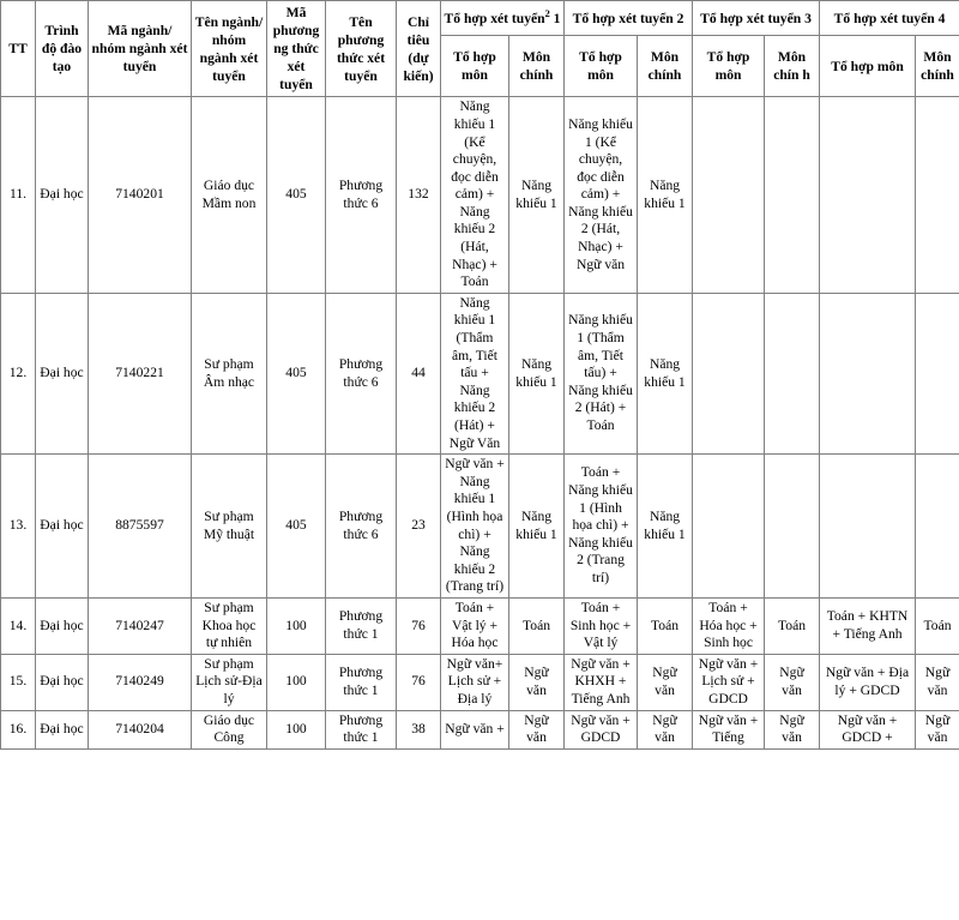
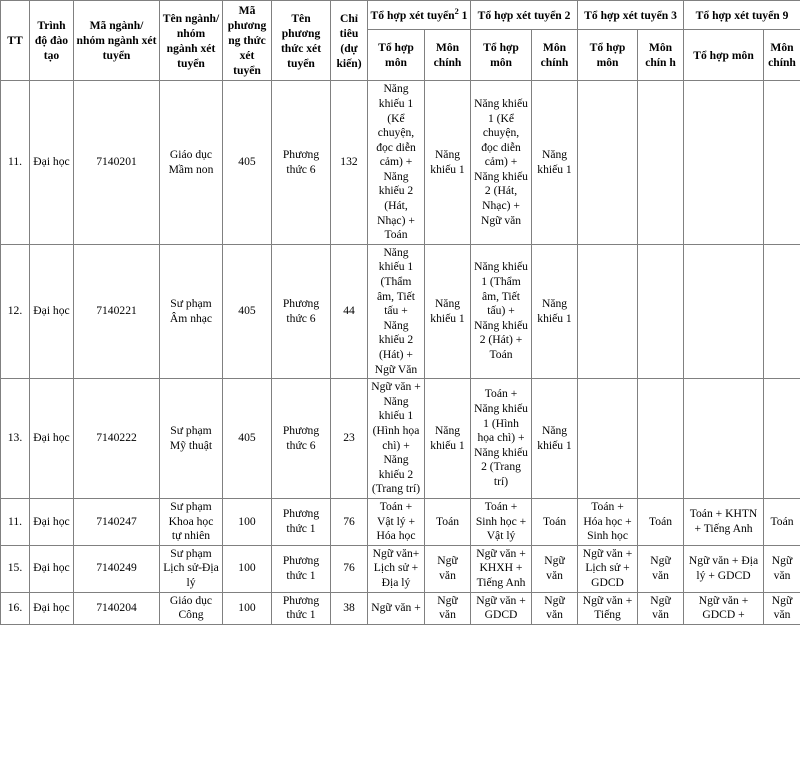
- TT	Trình độ đào tạo	Mã ngành/ nhóm ngành xét tuyển	Tên ngành/ nhóm ngành xét tuyển	Mã phương ng thức xét tuyển	Tên phương thức xét tuyển	Chỉ tiêu (dự kiến)	Tổ hợp xét tuyển2 1	Tổ hợp xét tuyển 2	Tổ hợp xét tuyển 3	Tổ hợp xét tuyển 4
+ TT	Trình độ đào tạo	Mã ngành/ nhóm ngành xét tuyển	Tên ngành/ nhóm ngành xét tuyển	Mã phương ng thức xét tuyển	Tên phương thức xét tuyển	Chỉ tiêu (dự kiến)	Tổ hợp xét tuyển2 1	Tổ hợp xét tuyển 2	Tổ hợp xét tuyển 3	Tổ hợp xét tuyển 9
  Tổ hợp môn	Môn chính	Tổ hợp môn	Môn chính	Tổ hợp môn	Môn chín h	Tổ hợp môn	Môn chính
  11.	Đại học	7140201	Giáo dục Mầm non	405	Phương thức 6	132	Năng khiếu 1 (Kể chuyện, đọc diễn cảm) + Năng khiếu 2 (Hát, Nhạc) + Toán	Năng khiếu 1	Năng khiếu 1 (Kể chuyện, đọc diễn cảm) + Năng khiếu 2 (Hát, Nhạc) + Ngữ văn	Năng khiếu 1
  12.	Đại học	7140221	Sư phạm Âm nhạc	405	Phương thức 6	44	Năng khiếu 1 (Thẩm âm, Tiết tấu + Năng khiếu 2 (Hát) + Ngữ Văn	Năng khiếu 1	Năng khiếu 1 (Thẩm âm, Tiết tấu) + Năng khiếu 2 (Hát) + Toán	Năng khiếu 1
- 13.	Đại học	8875597	Sư phạm Mỹ thuật	405	Phương thức 6	23	Ngữ văn + Năng khiếu 1 (Hình họa chì) + Năng khiếu 2 (Trang trí)	Năng khiếu 1	Toán + Năng khiếu 1 (Hình họa chì) + Năng khiếu 2 (Trang trí)	Năng khiếu 1
+ 13.	Đại học	7140222	Sư phạm Mỹ thuật	405	Phương thức 6	23	Ngữ văn + Năng khiếu 1 (Hình họa chì) + Năng khiếu 2 (Trang trí)	Năng khiếu 1	Toán + Năng khiếu 1 (Hình họa chì) + Năng khiếu 2 (Trang trí)	Năng khiếu 1
- 14.	Đại học	7140247	Sư phạm Khoa học tự nhiên	100	Phương thức 1	76	Toán + Vật lý + Hóa học	Toán	Toán + Sinh học + Vật lý	Toán	Toán + Hóa học + Sinh học	Toán	Toán + KHTN + Tiếng Anh	Toán
+ 11.	Đại học	7140247	Sư phạm Khoa học tự nhiên	100	Phương thức 1	76	Toán + Vật lý + Hóa học	Toán	Toán + Sinh học + Vật lý	Toán	Toán + Hóa học + Sinh học	Toán	Toán + KHTN + Tiếng Anh	Toán
  15.	Đại học	7140249	Sư phạm Lịch sử-Địa lý	100	Phương thức 1	76	Ngữ văn+ Lịch sử + Địa lý	Ngữ văn	Ngữ văn + KHXH + Tiếng Anh	Ngữ văn	Ngữ văn + Lịch sử + GDCD	Ngữ văn	Ngữ văn + Địa lý + GDCD	Ngữ văn
  16.	Đại học	7140204	Giáo dục Công	100	Phương thức 1	38	Ngữ văn +	Ngữ văn	Ngữ văn + GDCD	Ngữ văn	Ngữ văn + Tiếng	Ngữ văn	Ngữ văn + GDCD +	Ngữ văn
